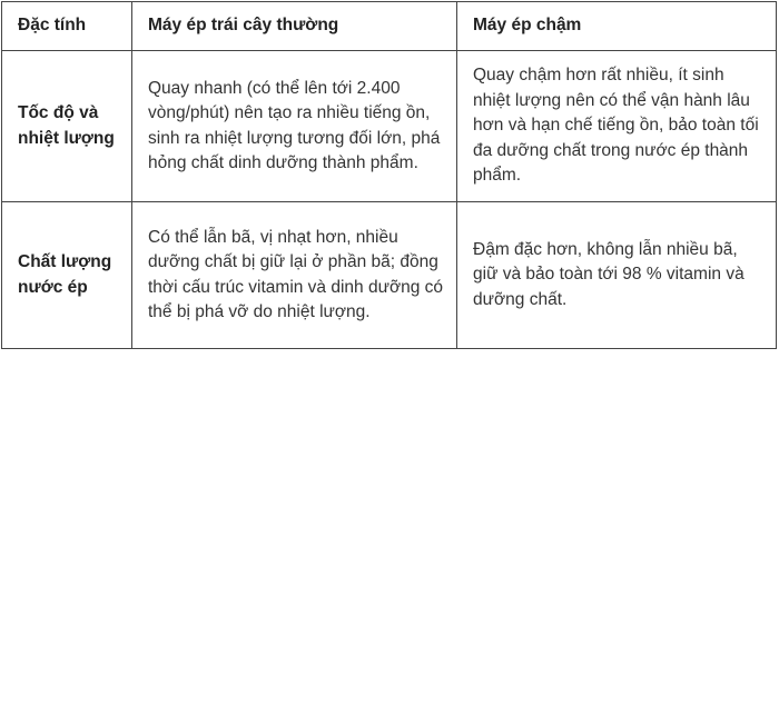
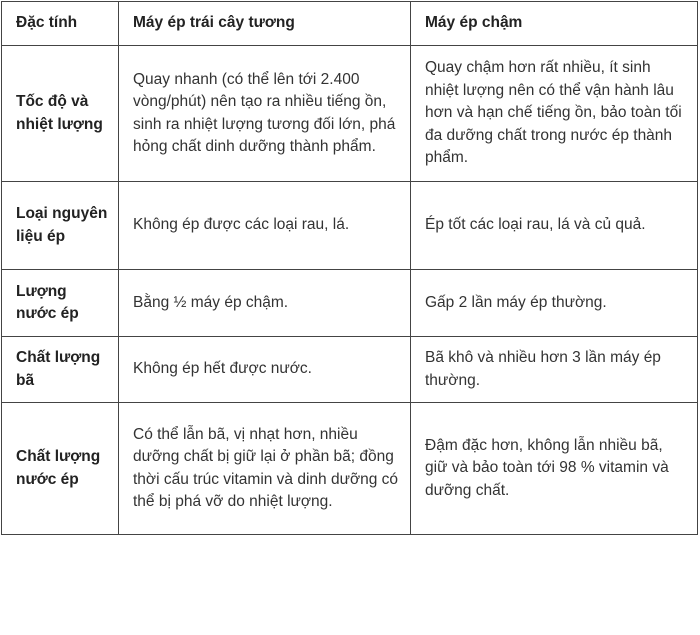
- Đặc tính	Máy ép trái cây thường	Máy ép chậm
+ Đặc tính	Máy ép trái cây tương	Máy ép chậm
  Tốc độ và nhiệt lượng	Quay nhanh (có thể lên tới 2.400 vòng/phút) nên tạo ra nhiều tiếng ồn, sinh ra nhiệt lượng tương đối lớn, phá hỏng chất dinh dưỡng thành phẩm.	Quay chậm hơn rất nhiều, ít sinh nhiệt lượng nên có thể vận hành lâu hơn và hạn chế tiếng ồn, bảo toàn tối đa dưỡng chất trong nước ép thành phẩm.
+ Loại nguyên liệu ép	Không ép được các loại rau, lá.	Ép tốt các loại rau, lá và củ quả.
+ Lượng nước ép	Bằng ½ máy ép chậm.	Gấp 2 lần máy ép thường.
+ Chất lượng bã	Không ép hết được nước.	Bã khô và nhiều hơn 3 lần máy ép thường.
  Chất lượng nước ép	Có thể lẫn bã, vị nhạt hơn, nhiều dưỡng chất bị giữ lại ở phần bã; đồng thời cấu trúc vitamin và dinh dưỡng có thể bị phá vỡ do nhiệt lượng.	Đậm đặc hơn, không lẫn nhiều bã, giữ và bảo toàn tới 98 % vitamin và dưỡng chất.
